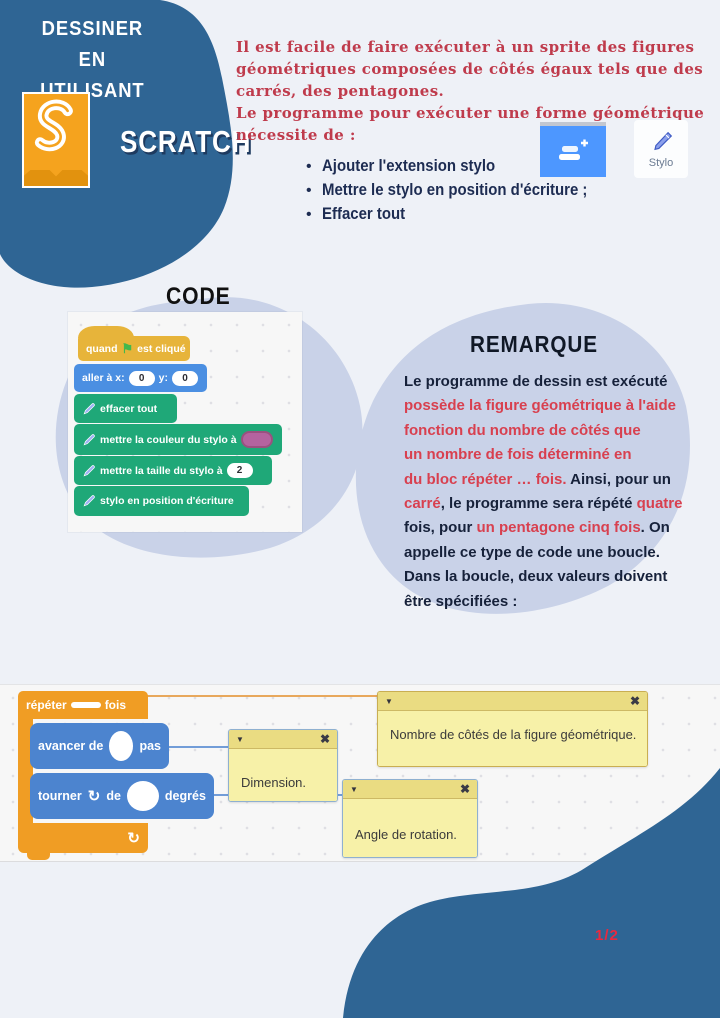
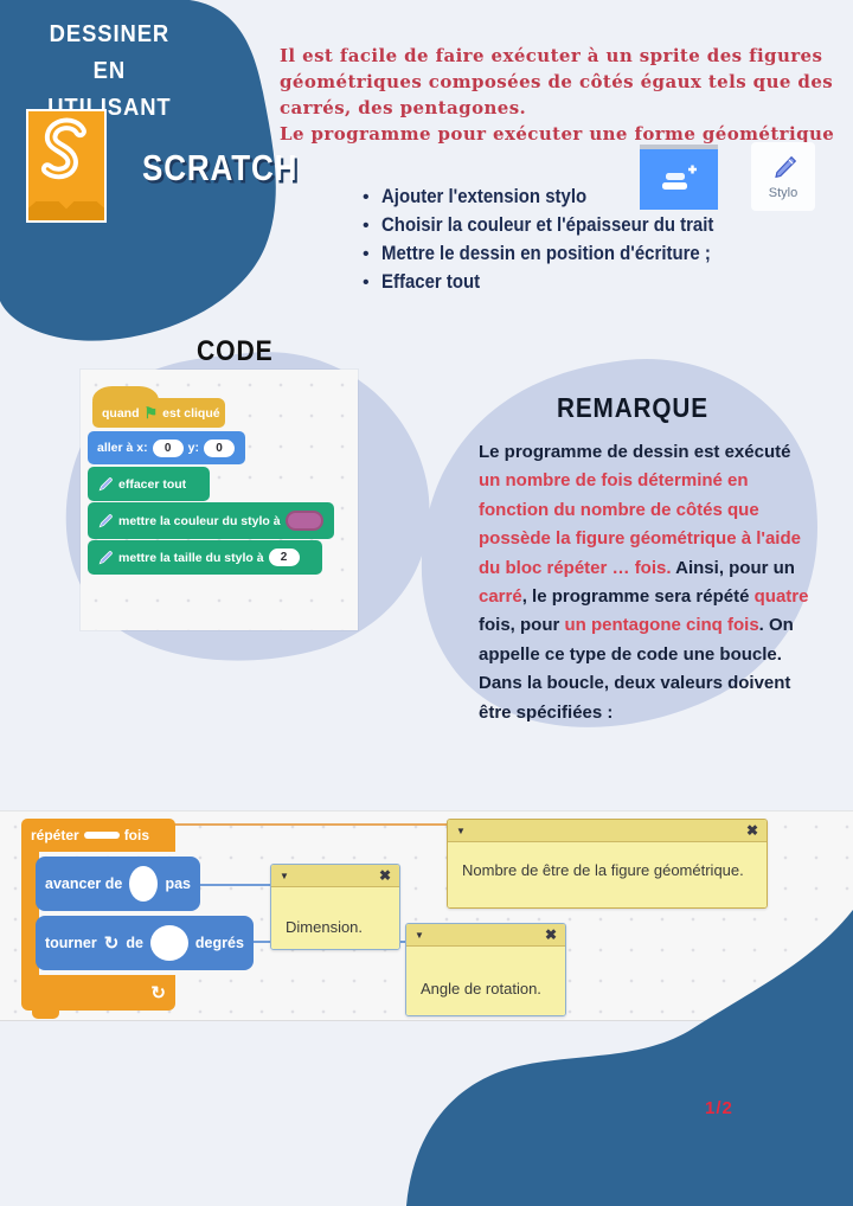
  DESSINER EN
  UTILISANT
  SCRATCH
  Il est facile de faire exécuter à un sprite des figures
  géométriques composées de côtés égaux tels que des
  carrés, des pentagones.
  Le programme pour exécuter une forme géométrique
- nécessite de :
  Ajouter l'extension stylo
+ Choisir la couleur et l'épaisseur du trait
- Mettre le stylo en position d'écriture ;
+ Mettre le dessin en position d'écriture ;
  Effacer tout
  Stylo
  CODE
  quand
  ⚑
  est cliqué
  aller à x:
  0
  y:
  0
  effacer tout
  mettre la couleur du stylo à
  mettre la taille du stylo à
  2
- stylo en position d'écriture
  REMARQUE
  Le programme de dessin est exécuté
- possède la figure géométrique à l'aide
+ un nombre de fois déterminé en
  fonction du nombre de côtés que
- un nombre de fois déterminé en
+ possède la figure géométrique à l'aide
  du bloc répéter … fois. Ainsi, pour un
  carré, le programme sera répété quatre
  fois, pour un pentagone cinq fois. On
  appelle ce type de code une boucle.
  Dans la boucle, deux valeurs doivent
  être spécifiées :
  répéter
  fois
  ↻
  avancer de
  pas
  tourner
  ↻
  de
  degrés
  ▼
  ✖
- Nombre de côtés de la figure géométrique.
+ Nombre de être de la figure géométrique.
  ▼
  ✖
  Dimension.
  ▼
  ✖
  Angle de rotation.
  1/2
